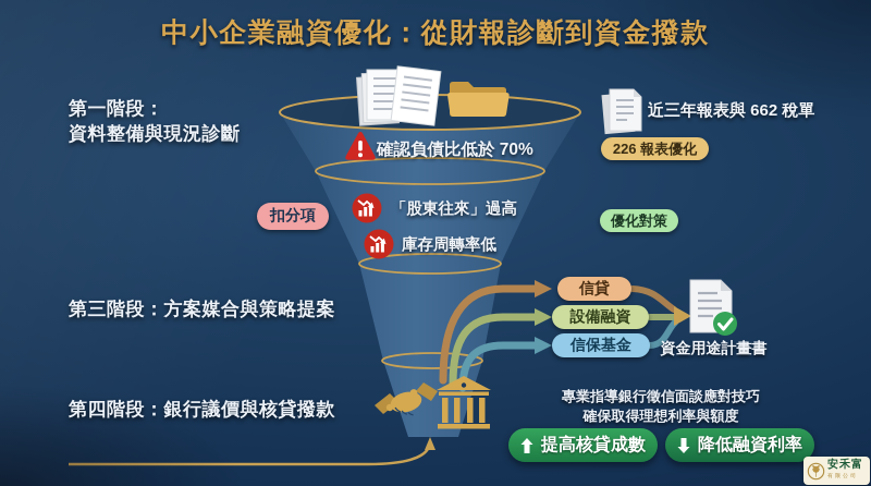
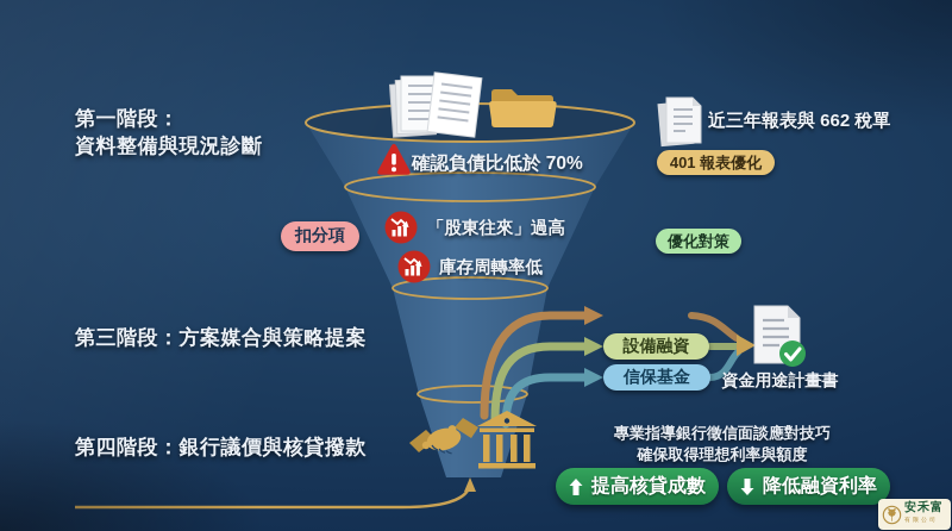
- 中小企業融資優化：從財報診斷到資金撥款
  第一階段：
  資料整備與現況診斷
  扣分項
  第三階段：方案媒合與策略提案
  第四階段：銀行議價與核貸撥款
  確認負債比低於 70%
  「股東往來」過高
  庫存周轉率低
  近三年報表與 662 稅單
- 226 報表優化
+ 401 報表優化
  優化對策
- 信貸
  設備融資
  信保基金
  資金用途計畫書
  專業指導銀行徵信面談應對技巧
  確保取得理想利率與額度
  提高核貸成數
  降低融資利率
  安禾富
